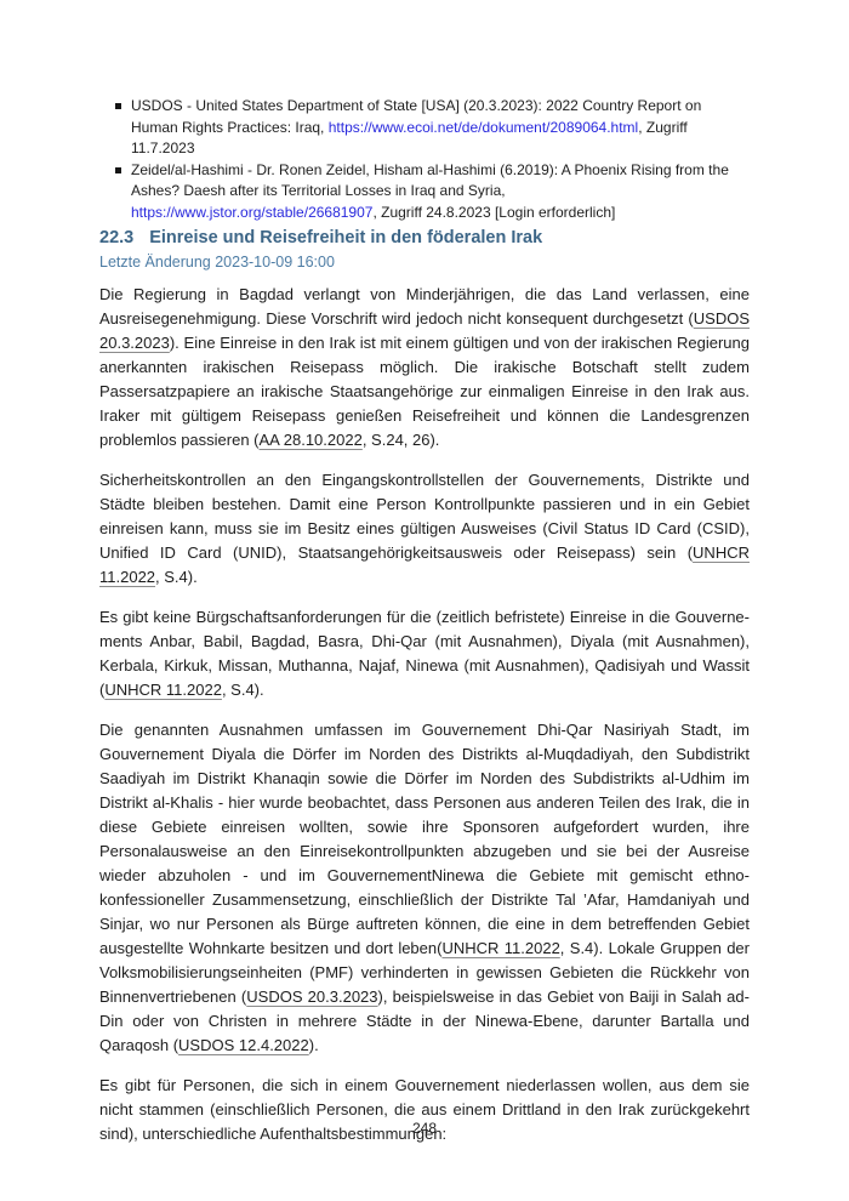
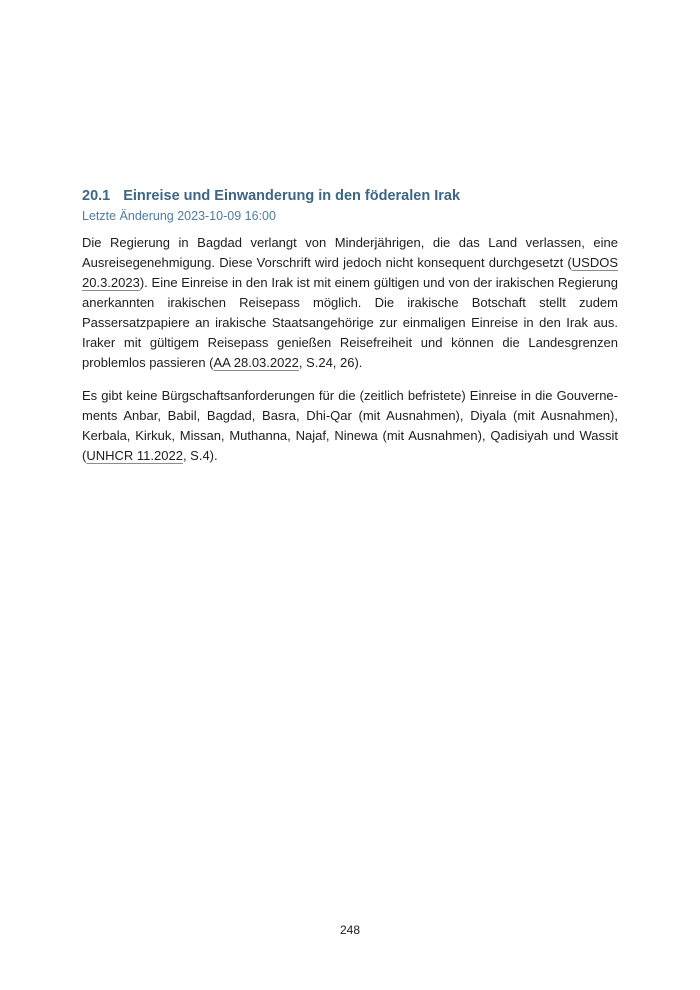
- USDOS - United States Department of State [USA] (20.3.2023): 2022 Country Report on Human Rights Practices: Iraq, https://www.ecoi.net/de/dokument/2089064.html, Zugriff 11.7.2023
- Zeidel/al-Hashimi - Dr. Ronen Zeidel, Hisham al-Hashimi (6.2019): A Phoenix Rising from the Ashes? Daesh after its Territorial Losses in Iraq and Syria, https://www.jstor.org/stable/26681907, Zugriff 24.8.2023 [Login erforderlich]
- 22.3
+ 20.1
- Einreise und Reisefreiheit in den föderalen Irak
+ Einreise und Einwanderung in den föderalen Irak
  Letzte Änderung 2023-10-09 16:00
- Die Regierung in Bagdad verlangt von Minderjährigen, die das Land verlassen, eine Ausreisegenehmigung. Diese Vorschrift wird jedoch nicht konsequent durchgesetzt (USDOS 20.3.2023). Eine Einreise in den Irak ist mit einem gültigen und von der irakischen Regierung anerkannten irakischen Reisepass möglich. Die irakische Botschaft stellt zudem Passersatzpapiere an iraki­sche Staatsangehörige zur einmaligen Einreise in den Irak aus. Iraker mit gültigem Reisepass genießen Reisefreiheit und können die Landesgrenzen problemlos passieren (AA 28.10.2022, S.24, 26).
+ Die Regierung in Bagdad verlangt von Minderjährigen, die das Land verlassen, eine Ausreisegenehmigung. Diese Vorschrift wird jedoch nicht konsequent durchgesetzt (USDOS 20.3.2023). Eine Einreise in den Irak ist mit einem gültigen und von der irakischen Regierung anerkannten irakischen Reisepass möglich. Die irakische Botschaft stellt zudem Passersatzpapiere an iraki­sche Staatsangehörige zur einmaligen Einreise in den Irak aus. Iraker mit gültigem Reisepass genießen Reisefreiheit und können die Landesgrenzen problemlos passieren (AA 28.03.2022, S.24, 26).
- Sicherheitskontrollen an den Eingangskontrollstellen der Gouvernements, Distrikte und Städte bleiben bestehen. Damit eine Person Kontrollpunkte passieren und in ein Gebiet einreisen kann, muss sie im Besitz eines gültigen Ausweises (Civil Status ID Card (CSID), Unified ID Card (UNID), Staatsangehörigkeitsausweis oder Reisepass) sein (UNHCR 11.2022, S.4).
  Es gibt keine Bürgschaftsanforderungen für die (zeitlich befristete) Einreise in die Gouverne­ents Anbar, Babil, Bagdad, Basra, Dhi-Qar (mit Ausnahmen), Diyala (mit Ausnahmen), Kerbala, Kirkuk, Missan, Muthanna, Najaf, Ninewa (mit Ausnahmen), Qadisiyah und Wassit (UNHCR 11.2022, S.4).
- Die genannten Ausnahmen umfassen im Gouvernement Dhi-Qar Nasiriyah Stadt, im Gouver­nement Diyala die Dörfer im Norden des Distrikts al-Muqdadiyah, den Subdistrikt Saadiyah im Distrikt Khanaqin sowie die Dörfer im Norden des Subdistrikts al-Udhim im Distrikt al-Khalis - hier wurde beobachtet, dass Personen aus anderen Teilen des Irak, die in diese Gebiete einreisen wollten, sowie ihre Sponsoren aufgefordert wurden, ihre Personalausweise an den Einreise­kontrollpunkten abzugeben und sie bei der Ausreise wieder abzuholen - und im Gouverne­mentNinewa die Gebiete mit gemischt ethno-konfessioneller Zusammensetzung, einschließlich der Distrikte Tal ’Afar, Hamdaniyah und Sinjar, wo nur Personen als Bürge auftreten können, die eine in dem betreffenden Gebiet ausgestellte Wohnkarte besitzen und dort leben(UNHCR 11.2022, S.4). Lokale Gruppen der Volksmobilisierungseinheiten (PMF) verhinderten in gewis­sen Gebieten die Rückkehr von Binnenvertriebenen (USDOS 20.3.2023), beispielsweise in das Gebiet von Baiji in Salah ad-Din oder von Christen in mehrere Städte in der Ninewa-Ebene, darunter Bartalla und Qaraqosh (USDOS 12.4.2022).
- Es gibt für Personen, die sich in einem Gouvernement niederlassen wollen, aus dem sie nicht stammen (einschließlich Personen, die aus einem Drittland in den Irak zurückgekehrt sind), unterschiedliche Aufenthaltsbestimmungen:
  248
